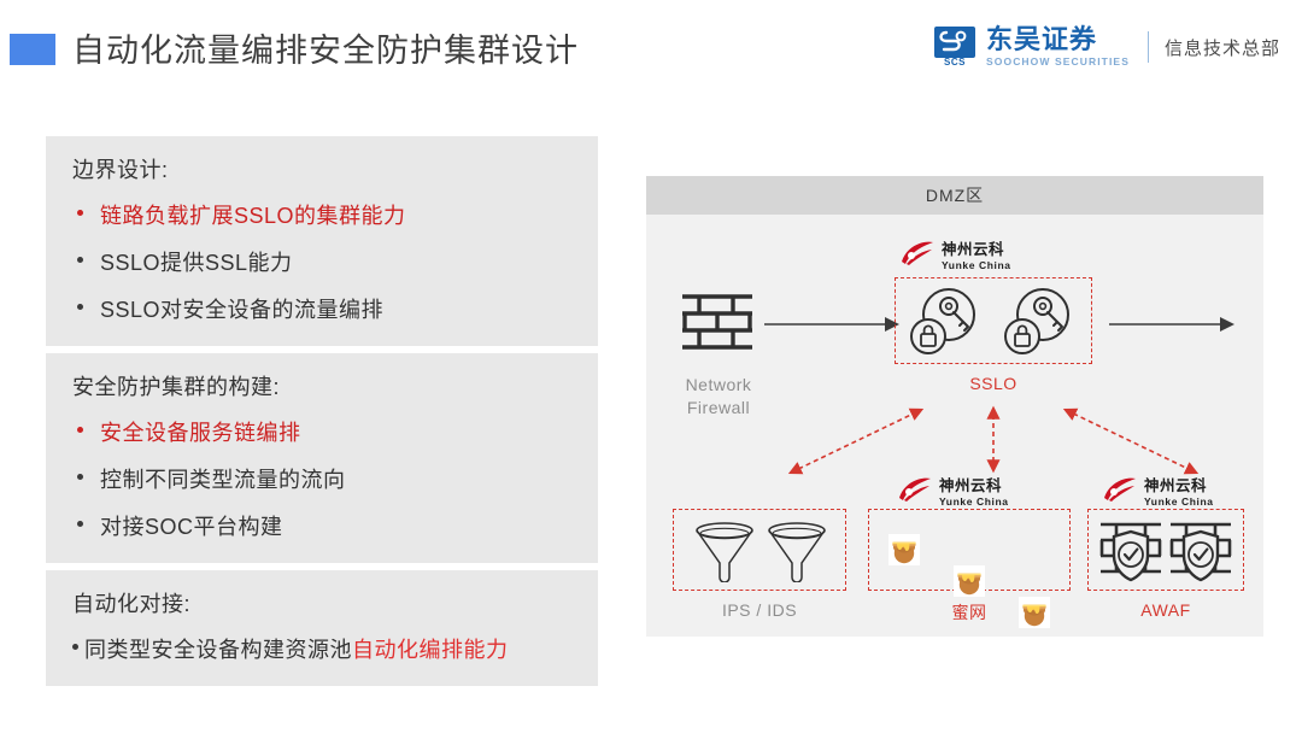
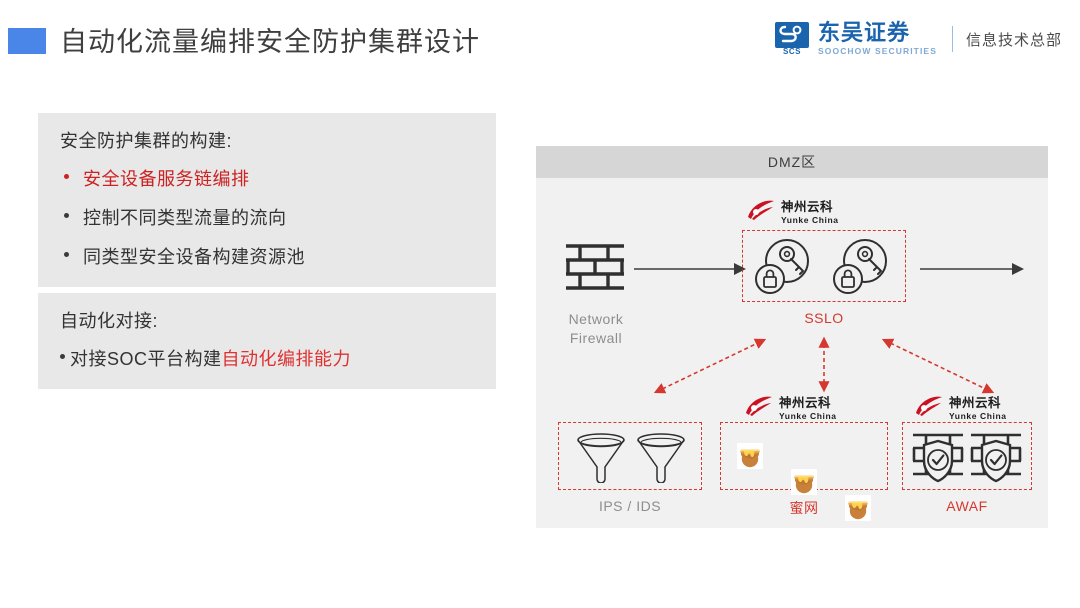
  自动化流量编排安全防护集群设计
  SCS
  东吴证券
  SOOCHOW SECURITIES
  信息技术总部
- 边界设计:
- 链路负载扩展SSLO的集群能力
- SSLO提供SSL能力
- SSLO对安全设备的流量编排
  安全防护集群的构建:
  安全设备服务链编排
  控制不同类型流量的流向
- 对接SOC平台构建
+ 同类型安全设备构建资源池
  自动化对接:
- 同类型安全设备构建资源池自动化编排能力
+ 对接SOC平台构建自动化编排能力
  DMZ区
  Network
  Firewall
  神州云科
  Yunke China
  SSLO
  IPS / IDS
  神州云科
  Yunke China
  蜜网
  神州云科
  Yunke China
  AWAF
